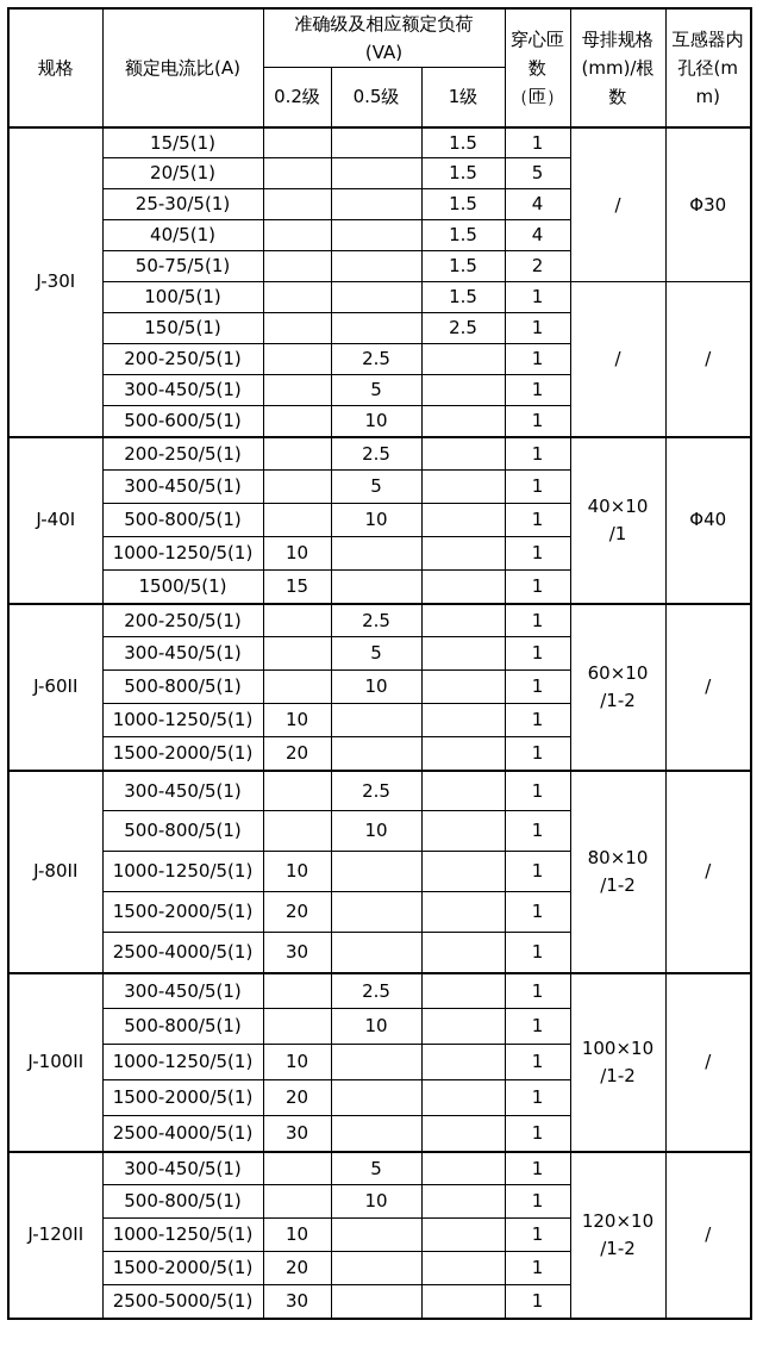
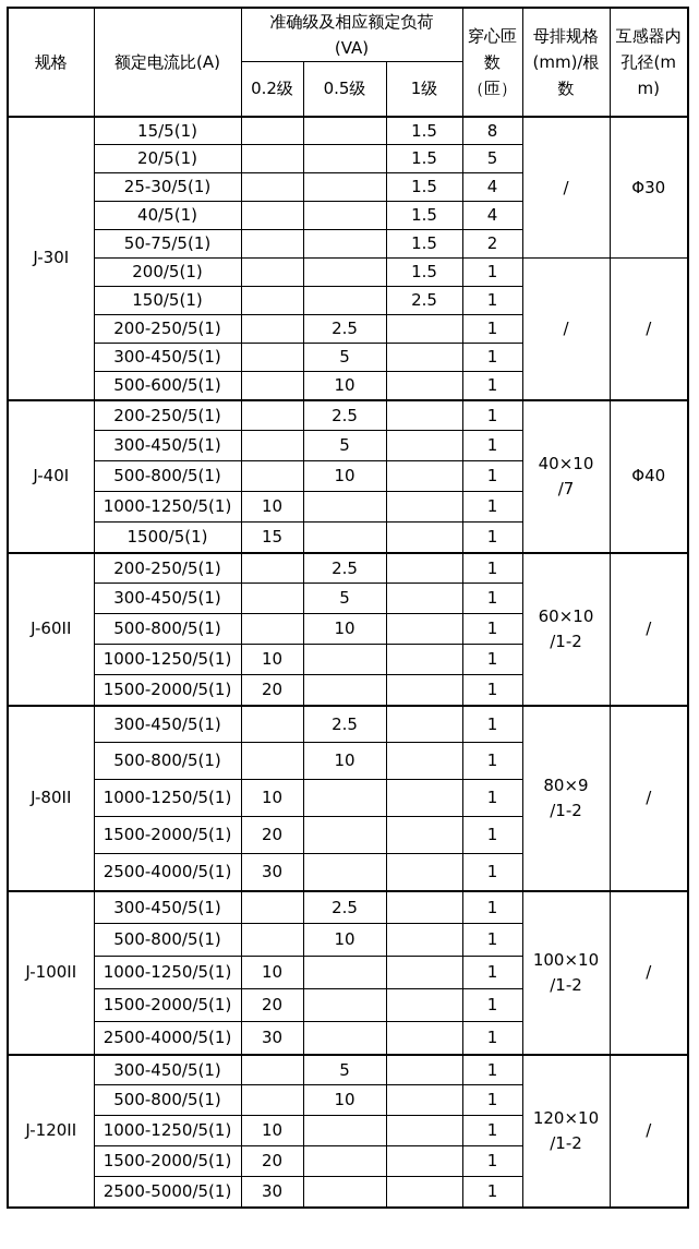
  规格	额定电流比(A)	准确级及相应额定负荷 (VA)	穿心匝数（匝）	母排规格(mm)/根数	互感器内孔径(mm)
  0.2级	0.5级	1级
- J-30I	15/5(1)			1.5	1	/	Φ30
+ J-30I	15/5(1)			1.5	8	/	Φ30
  20/5(1)			1.5	5
  25-30/5(1)			1.5	4
  40/5(1)			1.5	4
  50-75/5(1)			1.5	2
- 100/5(1)			1.5	1	/	/
+ 200/5(1)			1.5	1	/	/
  150/5(1)			2.5	1
  200-250/5(1)		2.5		1
  300-450/5(1)		5		1
  500-600/5(1)		10		1
- J-40I	200-250/5(1)		2.5		1	40×10/1	Φ40
+ J-40I	200-250/5(1)		2.5		1	40×10/7	Φ40
  300-450/5(1)		5		1
  500-800/5(1)		10		1
  1000-1250/5(1)	10			1
  1500/5(1)	15			1
  J-60II	200-250/5(1)		2.5		1	60×10/1-2	/
  300-450/5(1)		5		1
  500-800/5(1)		10		1
  1000-1250/5(1)	10			1
  1500-2000/5(1)	20			1
- J-80II	300-450/5(1)		2.5		1	80×10/1-2	/
+ J-80II	300-450/5(1)		2.5		1	80×9/1-2	/
  500-800/5(1)		10		1
  1000-1250/5(1)	10			1
  1500-2000/5(1)	20			1
  2500-4000/5(1)	30			1
  J-100II	300-450/5(1)		2.5		1	100×10/1-2	/
  500-800/5(1)		10		1
  1000-1250/5(1)	10			1
  1500-2000/5(1)	20			1
  2500-4000/5(1)	30			1
  J-120II	300-450/5(1)		5		1	120×10/1-2	/
  500-800/5(1)		10		1
  1000-1250/5(1)	10			1
  1500-2000/5(1)	20			1
  2500-5000/5(1)	30			1
